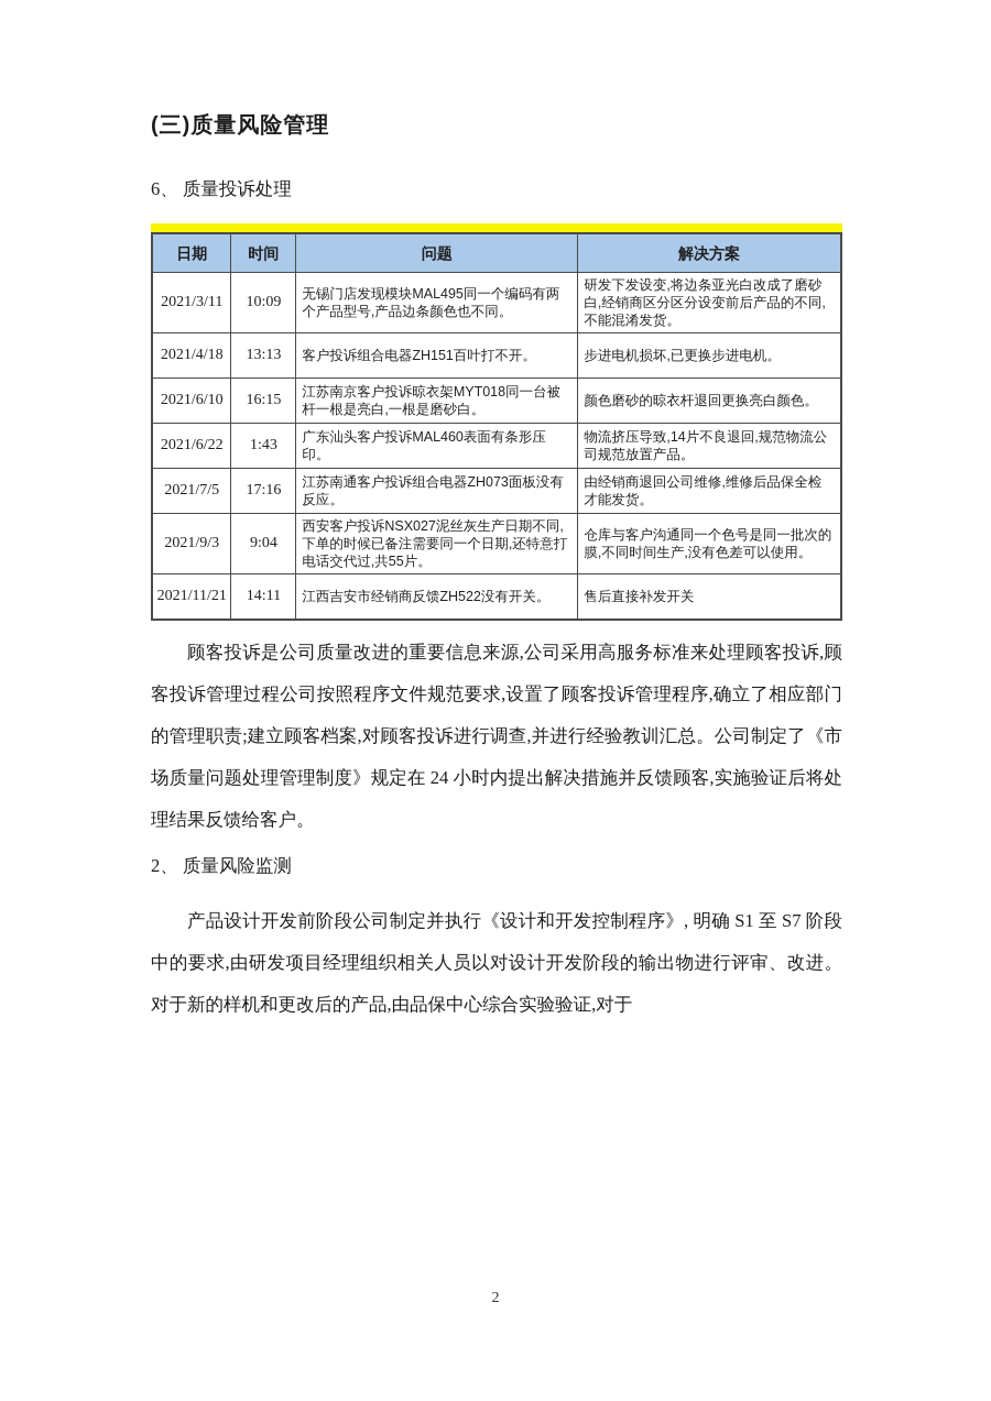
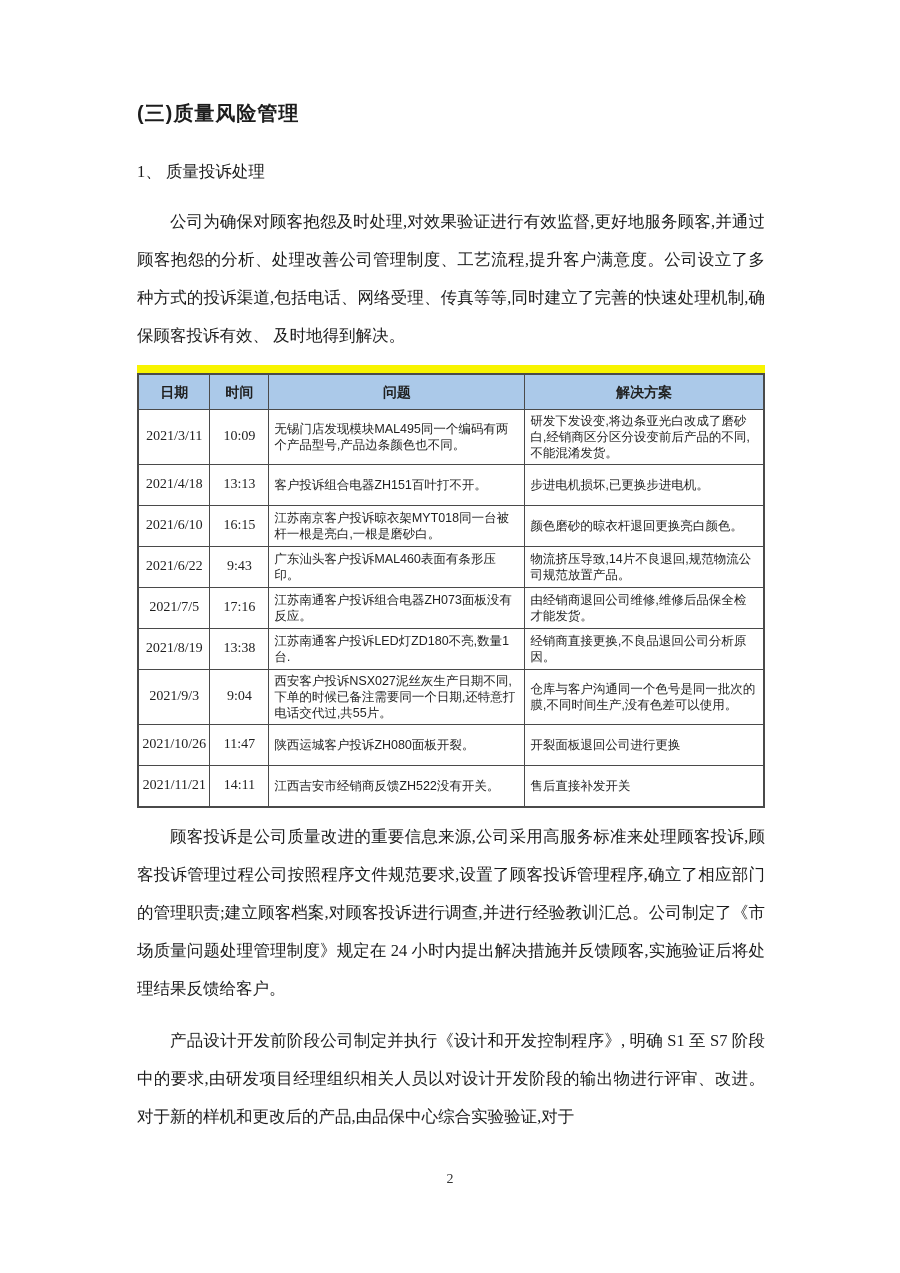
  (三)质量风险管理
- 6、 质量投诉处理
+ 1、 质量投诉处理
+ 公司为确保对顾客抱怨及时处理,对效果验证进行有效监督,更好地服务顾客,并通过顾客抱怨的分析、处理改善公司管理制度、工艺流程,提升客户满意度。公司设立了多种方式的投诉渠道,包括电话、网络受理、传真等等,同时建立了完善的快速处理机制,确保顾客投诉有效、 及时地得到解决。
  日期	时间	问题	解决方案
  2021/3/11	10:09	无锡门店发现模块MAL495同一个编码有两个产品型号,产品边条颜色也不同。	研发下发设变,将边条亚光白改成了磨砂白,经销商区分区分设变前后产品的不同,不能混淆发货。
  2021/4/18	13:13	客户投诉组合电器ZH151百叶打不开。	步进电机损坏,已更换步进电机。
  2021/6/10	16:15	江苏南京客户投诉晾衣架MYT018同一台被杆一根是亮白,一根是磨砂白。	颜色磨砂的晾衣杆退回更换亮白颜色。
- 2021/6/22	1:43	广东汕头客户投诉MAL460表面有条形压印。	物流挤压导致,14片不良退回,规范物流公司规范放置产品。
+ 2021/6/22	9:43	广东汕头客户投诉MAL460表面有条形压印。	物流挤压导致,14片不良退回,规范物流公司规范放置产品。
  2021/7/5	17:16	江苏南通客户投诉组合电器ZH073面板没有反应。	由经销商退回公司维修,维修后品保全检才能发货。
+ 2021/8/19	13:38	江苏南通客户投诉LED灯ZD180不亮,数量1台.	经销商直接更换,不良品退回公司分析原因。
  2021/9/3	9:04	西安客户投诉NSX027泥丝灰生产日期不同,下单的时候已备注需要同一个日期,还特意打电话交代过,共55片。	仓库与客户沟通同一个色号是同一批次的膜,不同时间生产,没有色差可以使用。
+ 2021/10/26	11:47	陕西运城客户投诉ZH080面板开裂。	开裂面板退回公司进行更换
  2021/11/21	14:11	江西吉安市经销商反馈ZH522没有开关。	售后直接补发开关
  顾客投诉是公司质量改进的重要信息来源,公司采用高服务标准来处理顾客投诉,顾客投诉管理过程公司按照程序文件规范要求,设置了顾客投诉管理程序,确立了相应部门的管理职责;建立顾客档案,对顾客投诉进行调查,并进行经验教训汇总。公司制定了《市场质量问题处理管理制度》规定在 24 小时内提出解决措施并反馈顾客,实施验证后将处理结果反馈给客户。
- 2、 质量风险监测
  产品设计开发前阶段公司制定并执行《设计和开发控制程序》, 明确 S1 至 S7 阶段中的要求,由研发项目经理组织相关人员以对设计开发阶段的输出物进行评审、改进。对于新的样机和更改后的产品,由品保中心综合实验验证,对于
  2
